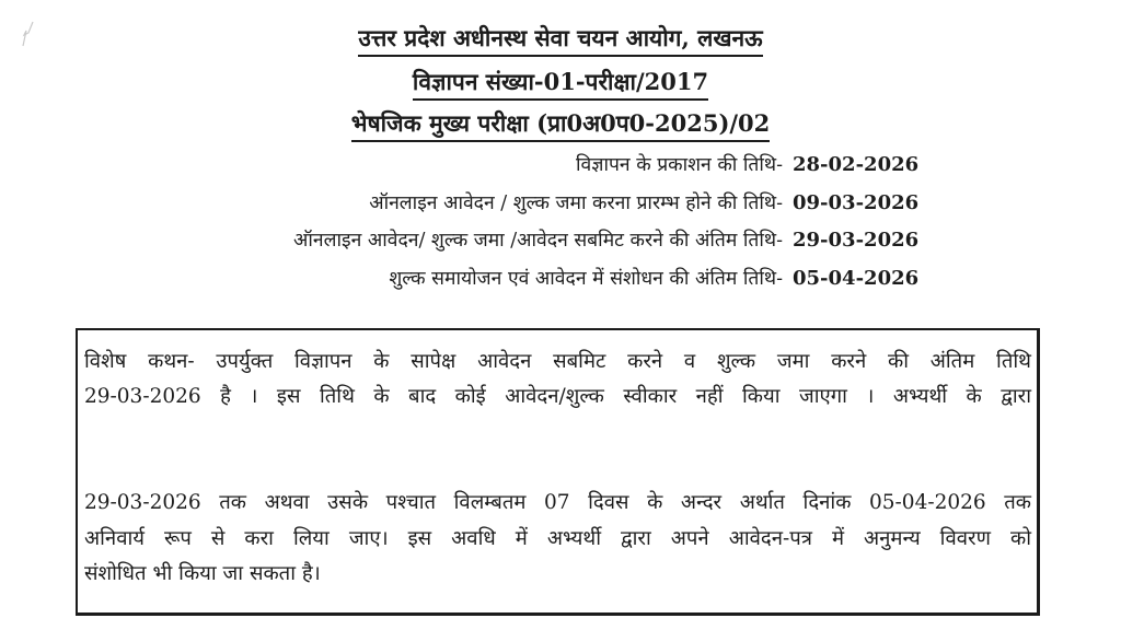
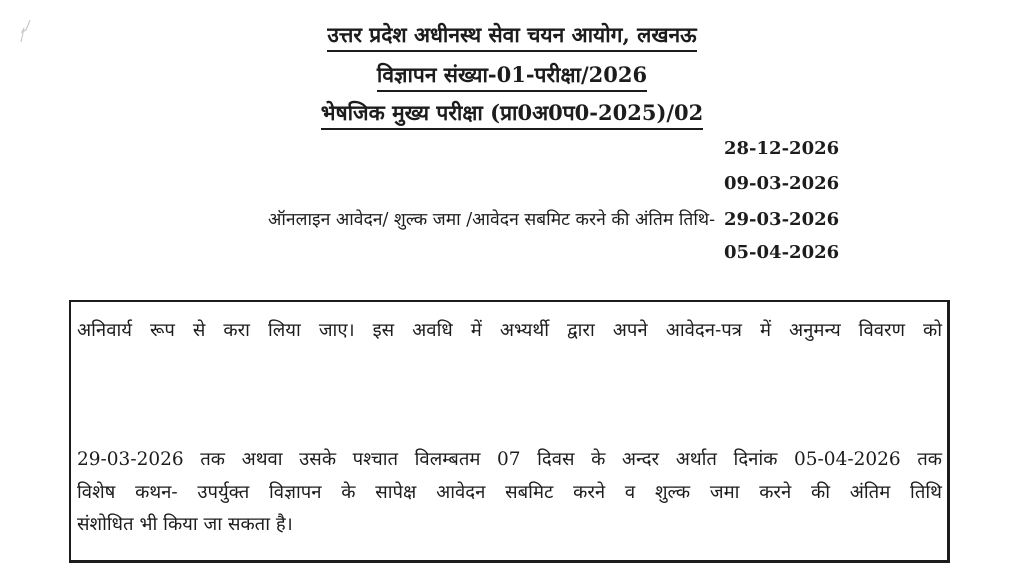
  उत्तर प्रदेश अधीनस्थ सेवा चयन आयोग, लखनऊ
- विज्ञापन संख्या-01-परीक्षा/2017
+ विज्ञापन संख्या-01-परीक्षा/2026
  भेषजिक मुख्य परीक्षा (प्रा0अ0प0-2025)/02
- विज्ञापन के प्रकाशन की तिथि-
- 28-02-2026
+ 28-12-2026
- ऑनलाइन आवेदन / शुल्क जमा करना प्रारम्भ होने की तिथि-
  09-03-2026
  ऑनलाइन आवेदन/ शुल्क जमा /आवेदन सबमिट करने की अंतिम तिथि-
  29-03-2026
- शुल्क समायोजन एवं आवेदन में संशोधन की अंतिम तिथि-
  05-04-2026
- विशेष कथन- उपर्युक्त विज्ञापन के सापेक्ष आवेदन सबमिट करने व शुल्क जमा करने की अंतिम तिथि
+ अनिवार्य रूप से करा लिया जाए। इस अवधि में अभ्यर्थी द्वारा अपने आवेदन-पत्र में अनुमन्य विवरण को
- 29-03-2026 है । इस तिथि के बाद कोई आवेदन/शुल्क स्वीकार नहीं किया जाएगा । अभ्यर्थी के द्वारा
  29-03-2026 तक अथवा उसके पश्चात विलम्बतम 07 दिवस के अन्दर अर्थात दिनांक 05-04-2026 तक
- अनिवार्य रूप से करा लिया जाए। इस अवधि में अभ्यर्थी द्वारा अपने आवेदन-पत्र में अनुमन्य विवरण को
+ विशेष कथन- उपर्युक्त विज्ञापन के सापेक्ष आवेदन सबमिट करने व शुल्क जमा करने की अंतिम तिथि
  संशोधित भी किया जा सकता है।
